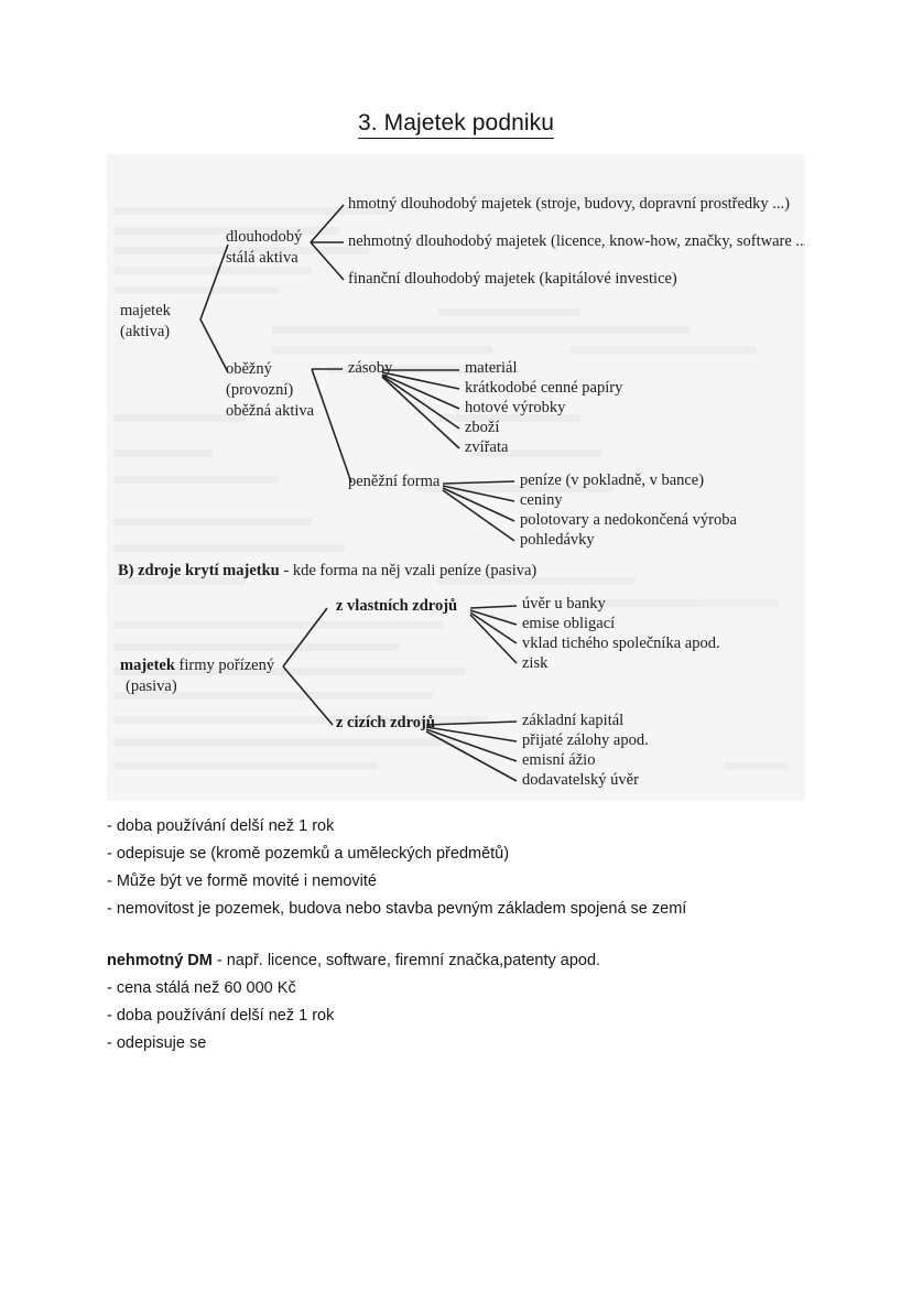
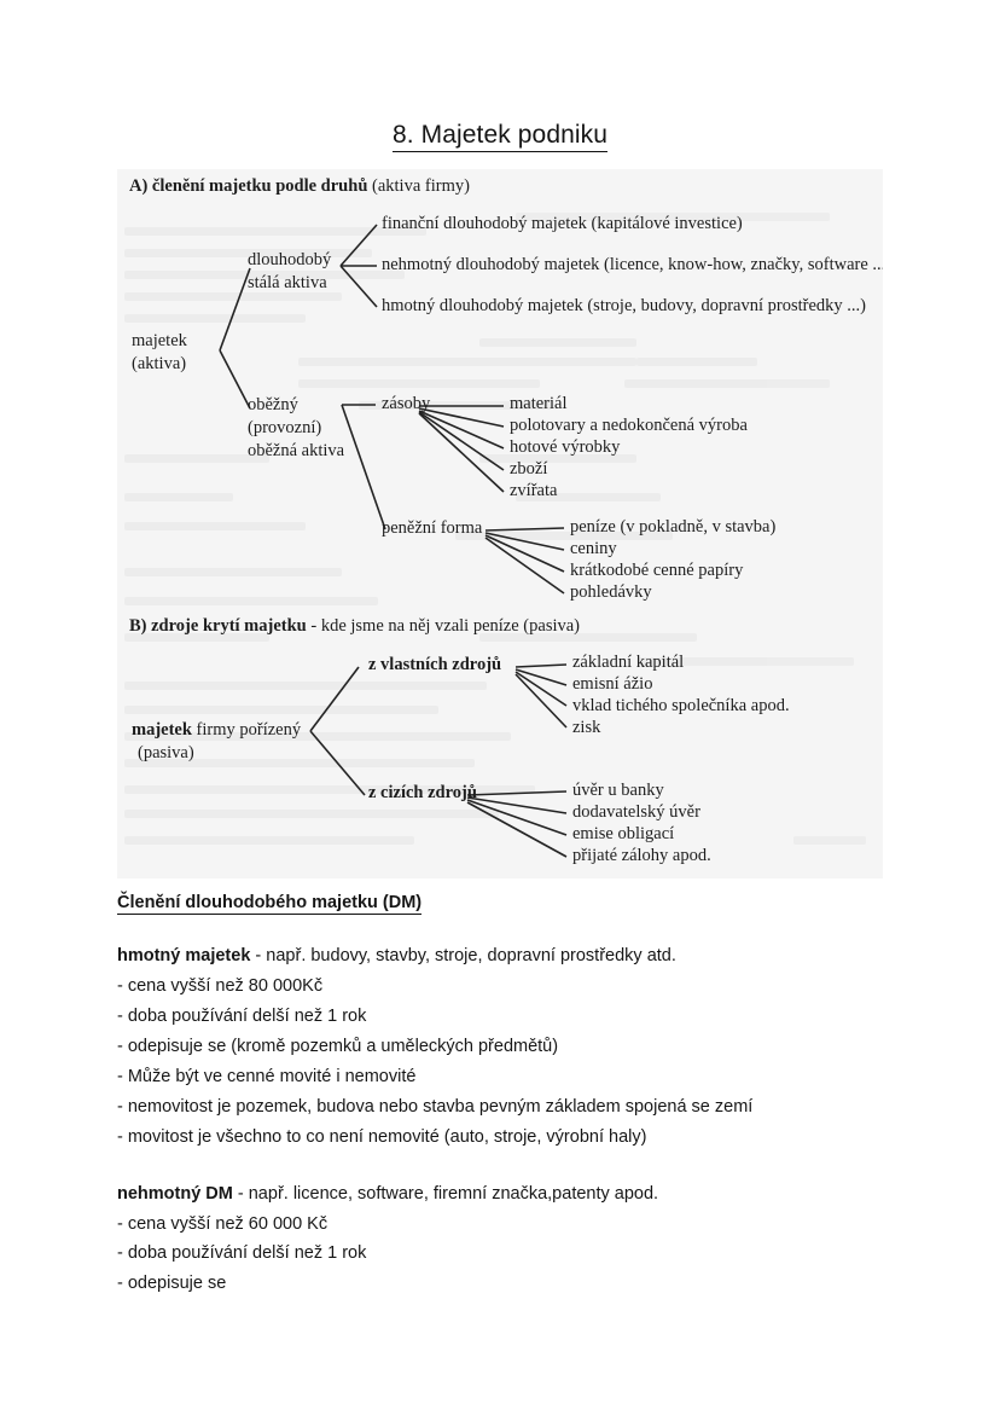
- 3. Majetek podniku
+ 8. Majetek podniku
+ A) členění majetku podle druhů (aktiva firmy)
  majetek
  (aktiva)
  dlouhodobý
  stálá aktiva
- hmotný dlouhodobý majetek (stroje, budovy, dopravní prostředky ...)
+ finanční dlouhodobý majetek (kapitálové investice)
  nehmotný dlouhodobý majetek (licence, know-how, značky, software ..
- finanční dlouhodobý majetek (kapitálové investice)
+ hmotný dlouhodobý majetek (stroje, budovy, dopravní prostředky ...)
  oběžný
  (provozní)
  oběžná aktiva
  zásoby
  materiál
- krátkodobé cenné papíry
+ polotovary a nedokončená výroba
  hotové výrobky
  zboží
  zvířata
  peněžní forma
- peníze (v pokladně, v bance)
+ peníze (v pokladně, v stavba)
  ceniny
- polotovary a nedokončená výroba
+ krátkodobé cenné papíry
  pohledávky
- B) zdroje krytí majetku - kde forma na něj vzali peníze (pasiva)
+ B) zdroje krytí majetku - kde jsme na něj vzali peníze (pasiva)
  majetek firmy pořízený
  (pasiva)
  z vlastních zdrojů
- úvěr u banky
+ základní kapitál
- emise obligací
+ emisní ážio
  vklad tichého společníka apod.
  zisk
  z cizích zdrojů
- základní kapitál
+ úvěr u banky
- přijaté zálohy apod.
+ dodavatelský úvěr
- emisní ážio
+ emise obligací
- dodavatelský úvěr
+ přijaté zálohy apod.
+ Členění dlouhodobého majetku (DM)
+ hmotný majetek - např. budovy, stavby, stroje, dopravní prostředky atd.
+ - cena vyšší než 80 000Kč
  - doba používání delší než 1 rok
  - odepisuje se (kromě pozemků a uměleckých předmětů)
- - Může být ve formě movité i nemovité
+ - Může být ve cenné movité i nemovité
  - nemovitost je pozemek, budova nebo stavba pevným základem spojená se zemí
+ - movitost je všechno to co není nemovité (auto, stroje, výrobní haly)
  nehmotný DM - např. licence, software, firemní značka,patenty apod.
- - cena stálá než 60 000 Kč
+ - cena vyšší než 60 000 Kč
  - doba používání delší než 1 rok
  - odepisuje se
